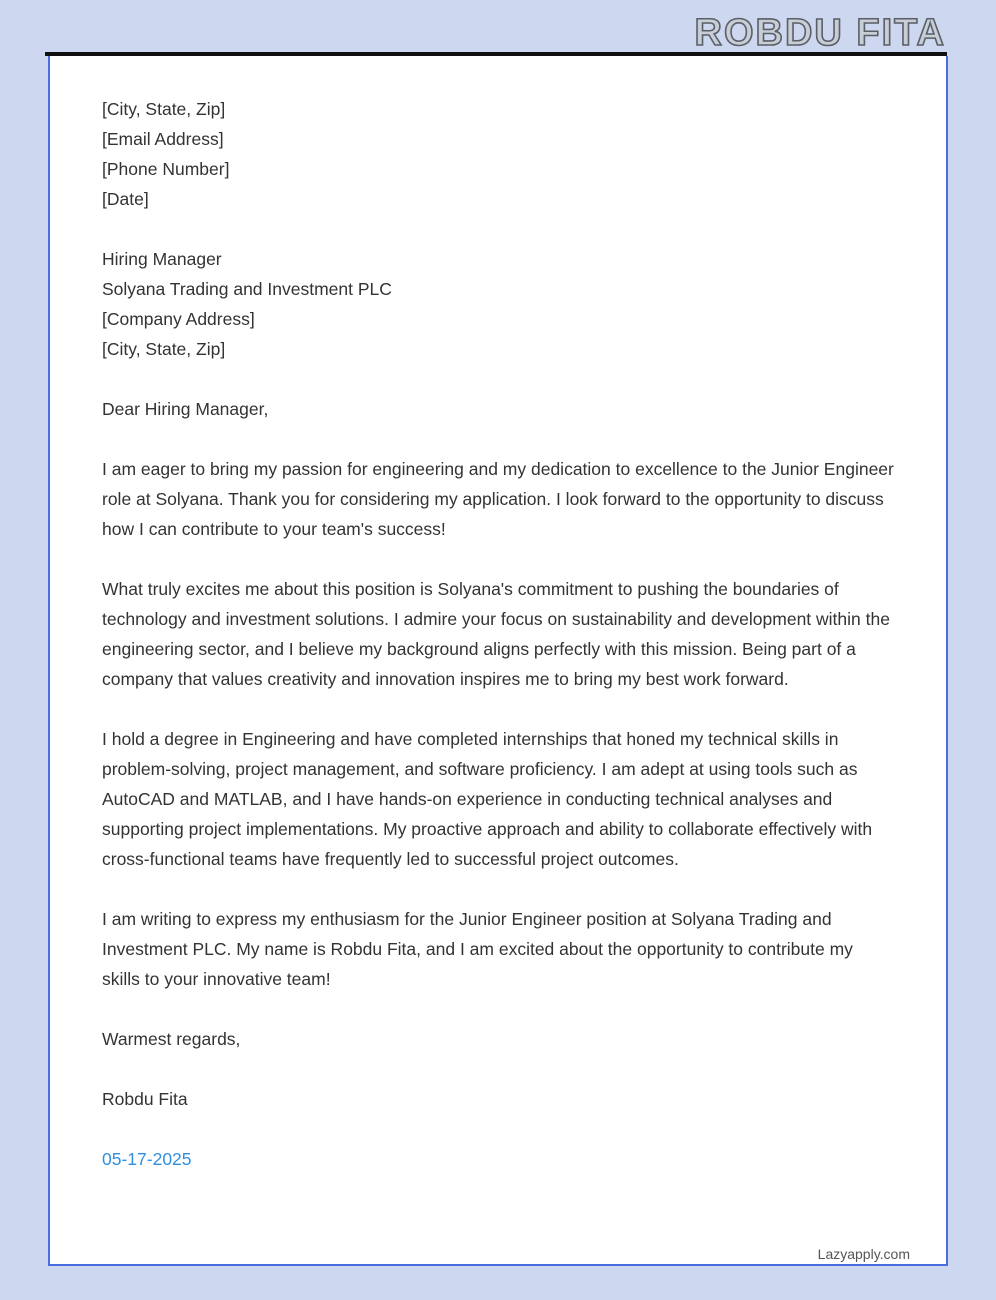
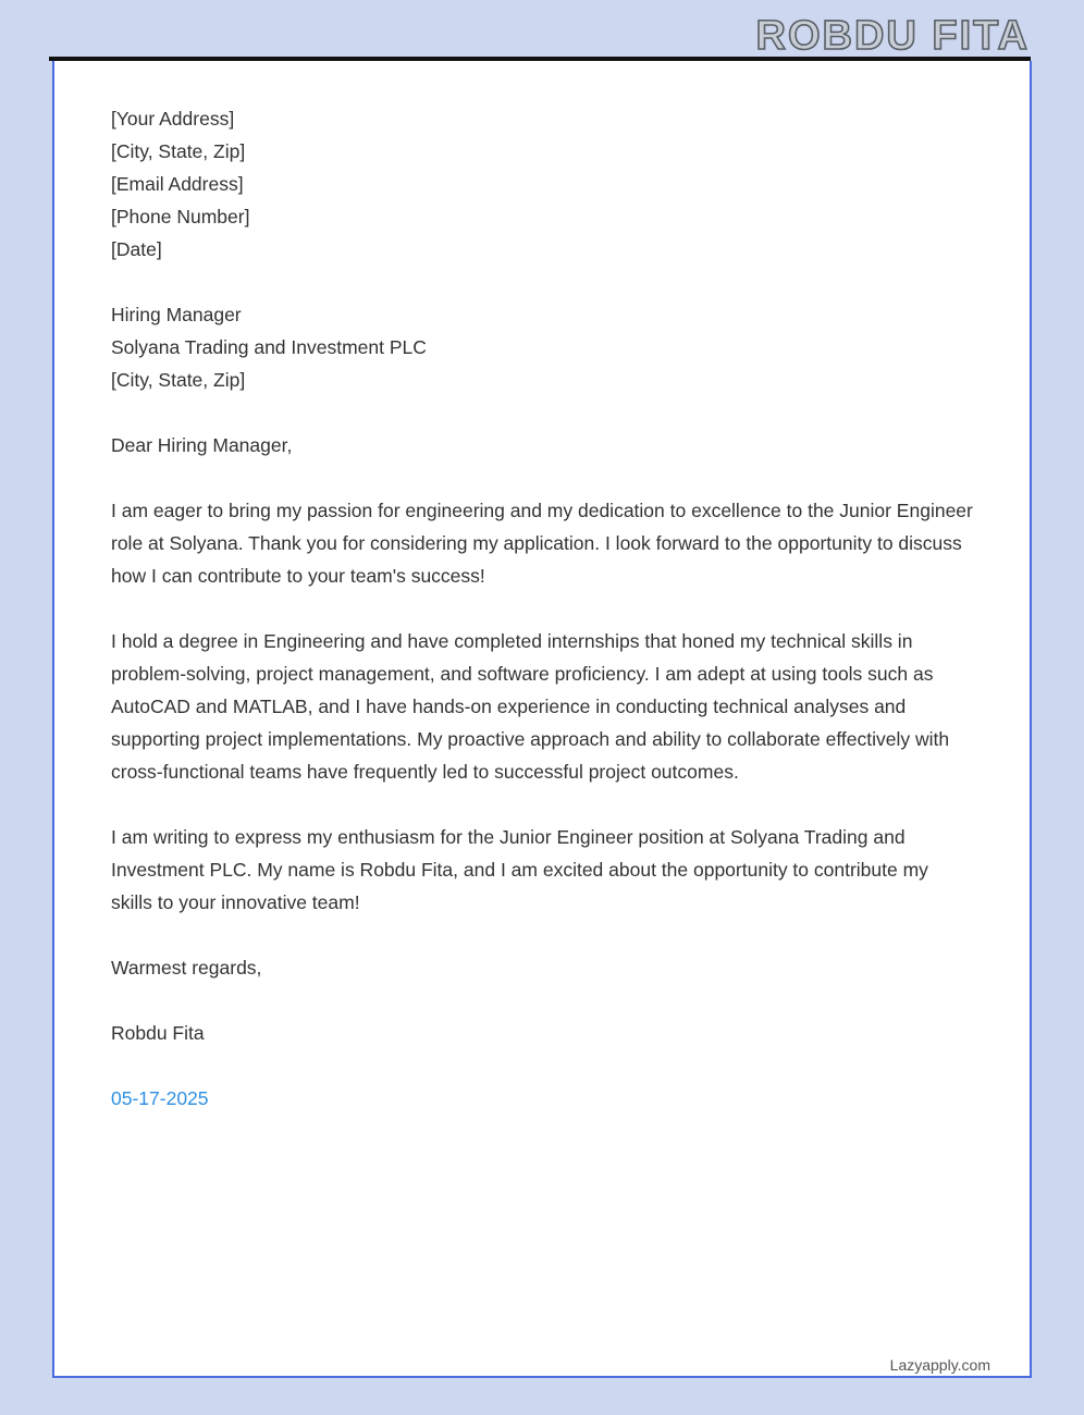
  ROBDU FITA
+ [Your Address]
  [City, State, Zip]
  [Email Address]
  [Phone Number]
  [Date]
  Hiring Manager
  Solyana Trading and Investment PLC
- [Company Address]
  [City, State, Zip]
  Dear Hiring Manager,
  I am eager to bring my passion for engineering and my dedication to excellence to the Junior Engineer role at Solyana. Thank you for considering my application. I look forward to the opportunity to discuss how I can contribute to your team's success!
- What truly excites me about this position is Solyana's commitment to pushing the boundaries of technology and investment solutions. I admire your focus on sustainability and development within the engineering sector, and I believe my background aligns perfectly with this mission. Being part of a company that values creativity and innovation inspires me to bring my best work forward.
  I hold a degree in Engineering and have completed internships that honed my technical skills in problem-solving, project management, and software proficiency. I am adept at using tools such as AutoCAD and MATLAB, and I have hands-on experience in conducting technical analyses and supporting project implementations. My proactive approach and ability to collaborate effectively with cross-functional teams have frequently led to successful project outcomes.
  I am writing to express my enthusiasm for the Junior Engineer position at Solyana Trading and Investment PLC. My name is Robdu Fita, and I am excited about the opportunity to contribute my skills to your innovative team!
  Warmest regards,
  Robdu Fita
  05-17-2025
  Lazyapply.com
